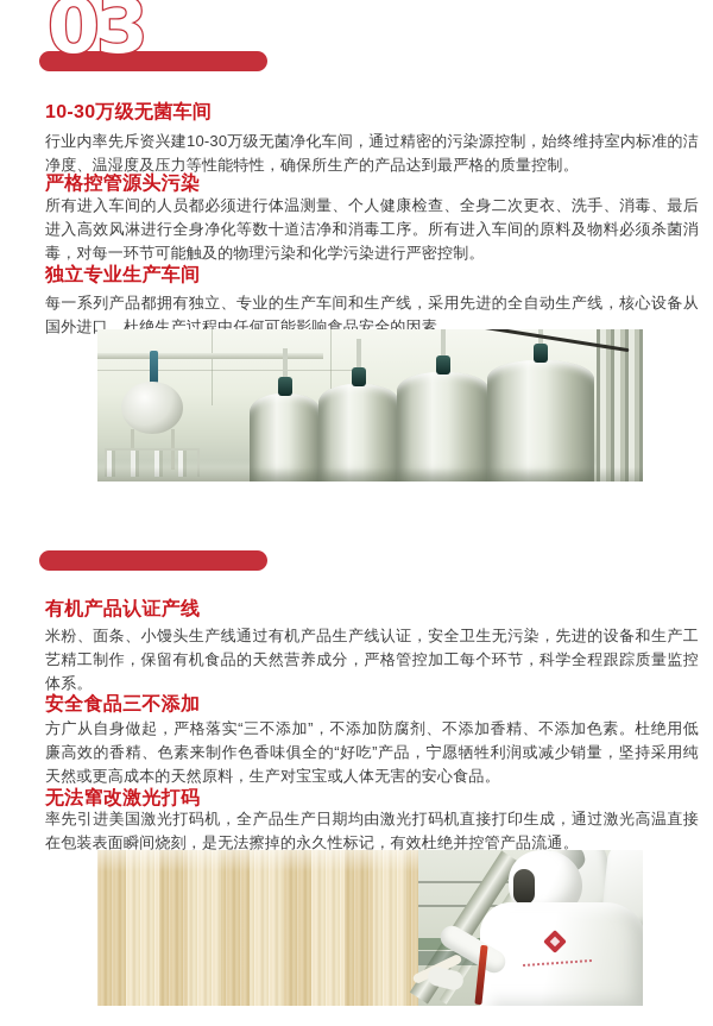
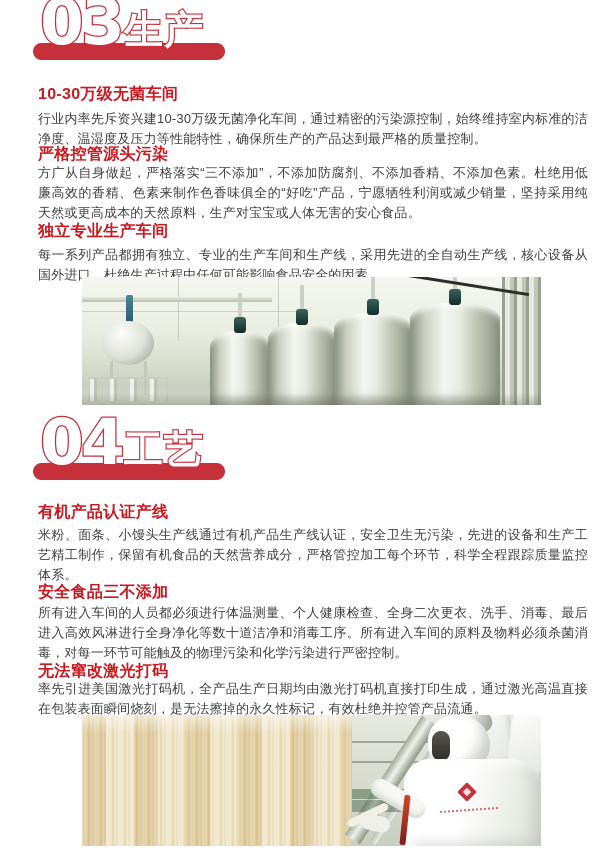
  03
+ 生产
  10-30万级无菌车间
  行业内率先斥资兴建10-30万级无菌净化车间，通过精密的污染源控制，始终维持室内标准的洁净度、温湿度及压力等性能特性，确保所生产的产品达到最严格的质量控制。
  严格控管源头污染
- 所有进入车间的人员都必须进行体温测量、个人健康检查、全身二次更衣、洗手、消毒、最后进入高效风淋进行全身净化等数十道洁净和消毒工序。所有进入车间的原料及物料必须杀菌消毒，对每一环节可能触及的物理污染和化学污染进行严密控制。
+ 方广从自身做起，严格落实“三不添加”，不添加防腐剂、不添加香精、不添加色素。杜绝用低廉高效的香精、色素来制作色香味俱全的“好吃”产品，宁愿牺牲利润或减少销量，坚持采用纯天然或更高成本的天然原料，生产对宝宝或人体无害的安心食品。
  独立专业生产车间
  每一系列产品都拥有独立、专业的生产车间和生产线，采用先进的全自动生产线，核心设备从国外进口，杜绝生产过程中任何可能影响食品安全的因素。
+ 04
+ 工艺
  有机产品认证产线
  米粉、面条、小馒头生产线通过有机产品生产线认证，安全卫生无污染，先进的设备和生产工艺精工制作，保留有机食品的天然营养成分，严格管控加工每个环节，科学全程跟踪质量监控体系。
  安全食品三不添加
- 方广从自身做起，严格落实“三不添加”，不添加防腐剂、不添加香精、不添加色素。杜绝用低廉高效的香精、色素来制作色香味俱全的“好吃”产品，宁愿牺牲利润或减少销量，坚持采用纯天然或更高成本的天然原料，生产对宝宝或人体无害的安心食品。
+ 所有进入车间的人员都必须进行体温测量、个人健康检查、全身二次更衣、洗手、消毒、最后进入高效风淋进行全身净化等数十道洁净和消毒工序。所有进入车间的原料及物料必须杀菌消毒，对每一环节可能触及的物理污染和化学污染进行严密控制。
  无法窜改激光打码
  率先引进美国激光打码机，全产品生产日期均由激光打码机直接打印生成，通过激光高温直接在包装表面瞬间烧刻，是无法擦掉的永久性标记，有效杜绝并控管产品流通。
